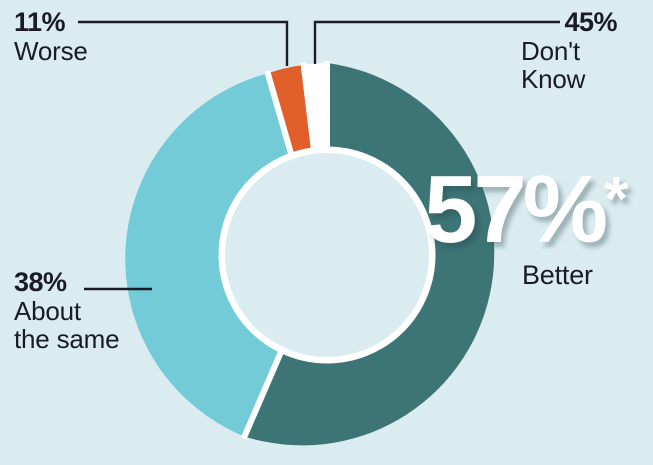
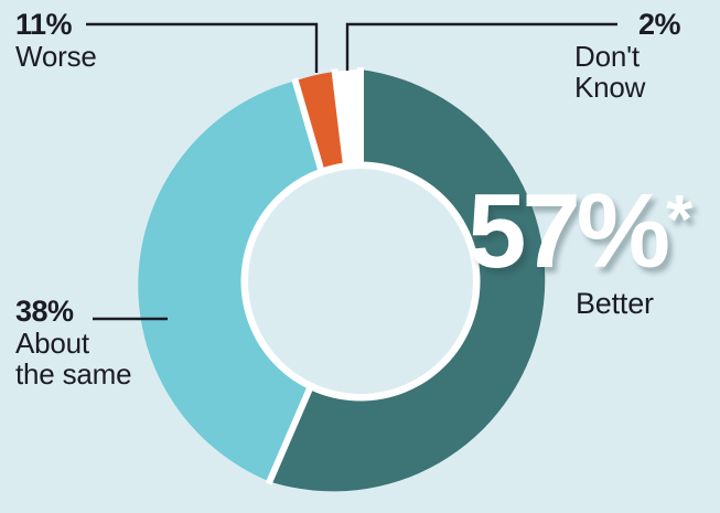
  11%
  Worse
- 45%
+ 2%
  Don't
  Know
  38%
  About
  the same
  57%*
  Better
